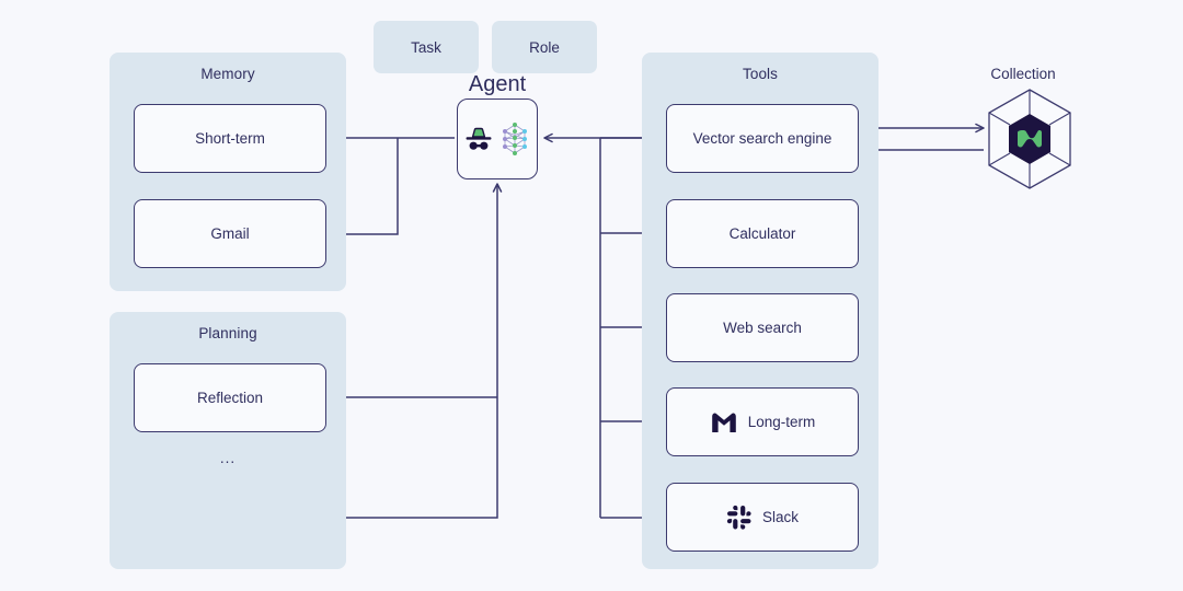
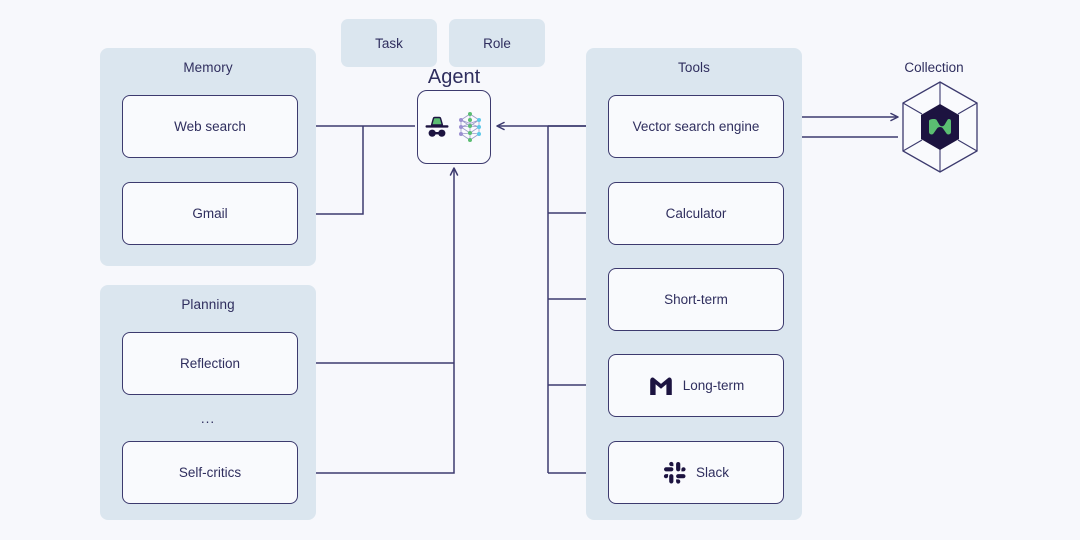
  Task
  Role
  Memory
- Short-term
+ Web search
  Gmail
  Planning
  ...
  Reflection
+ Self-critics
  Agent
  Tools
  Vector search engine
  Calculator
- Web search
+ Short-term
  Long-term
  Slack
  Collection
